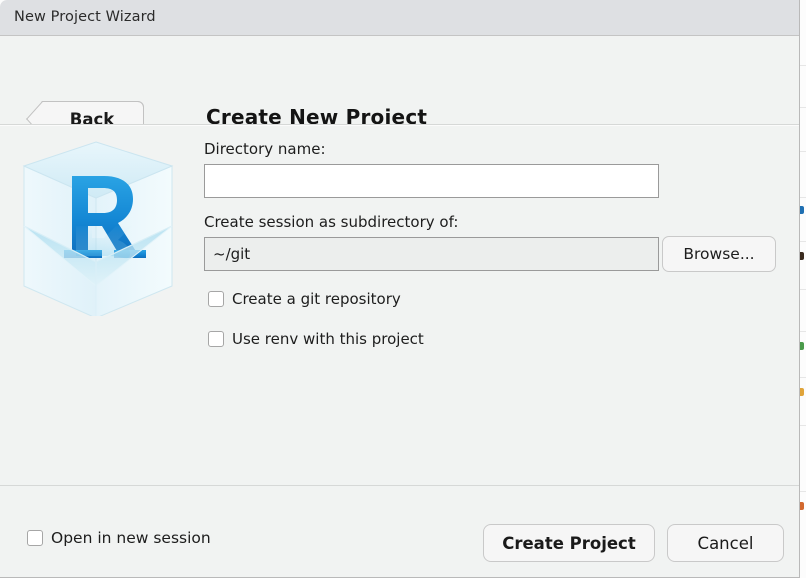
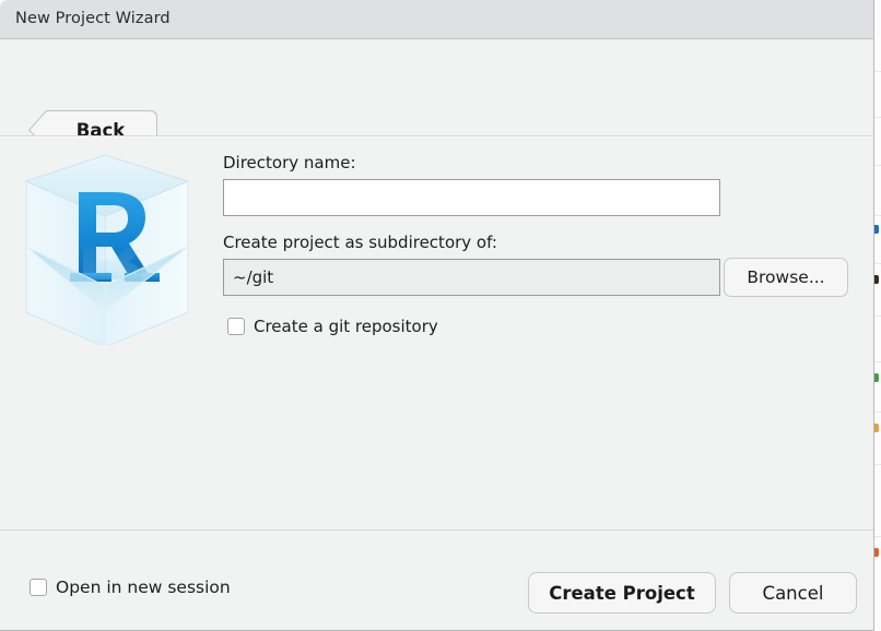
  New Project Wizard
  Back
- Create New Project
  Directory name:
- Create session as subdirectory of:
+ Create project as subdirectory of:
  ~/git
  Browse...
  Create a git repository
- Use renv with this project
  Open in new session
  Create Project
  Cancel
